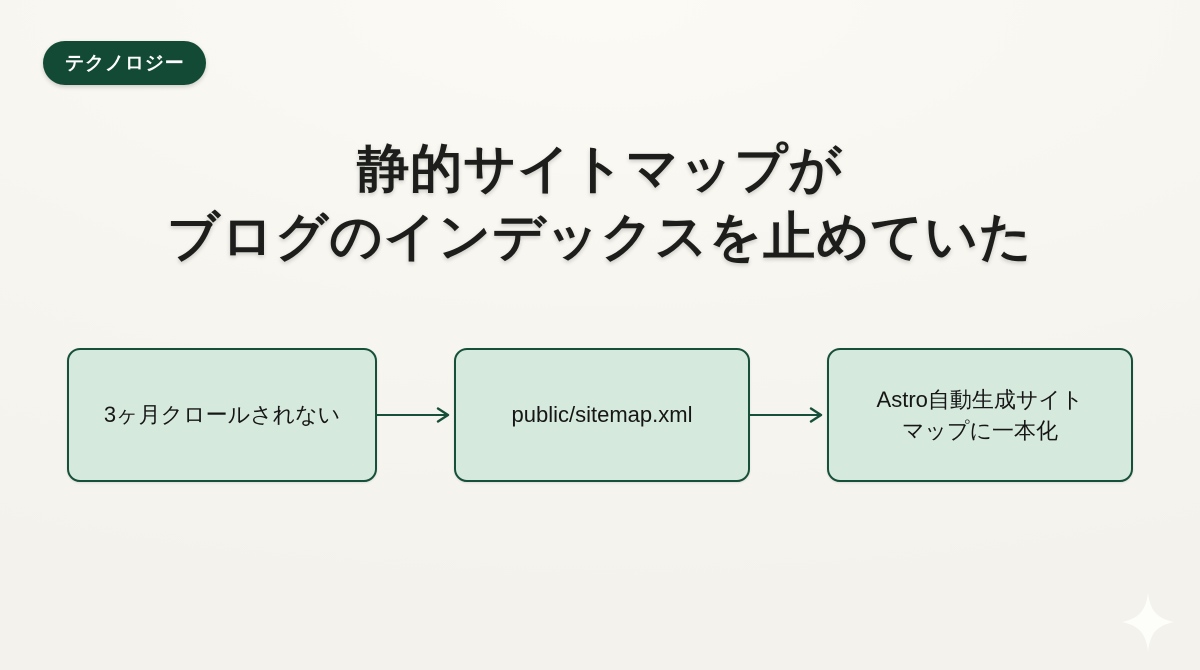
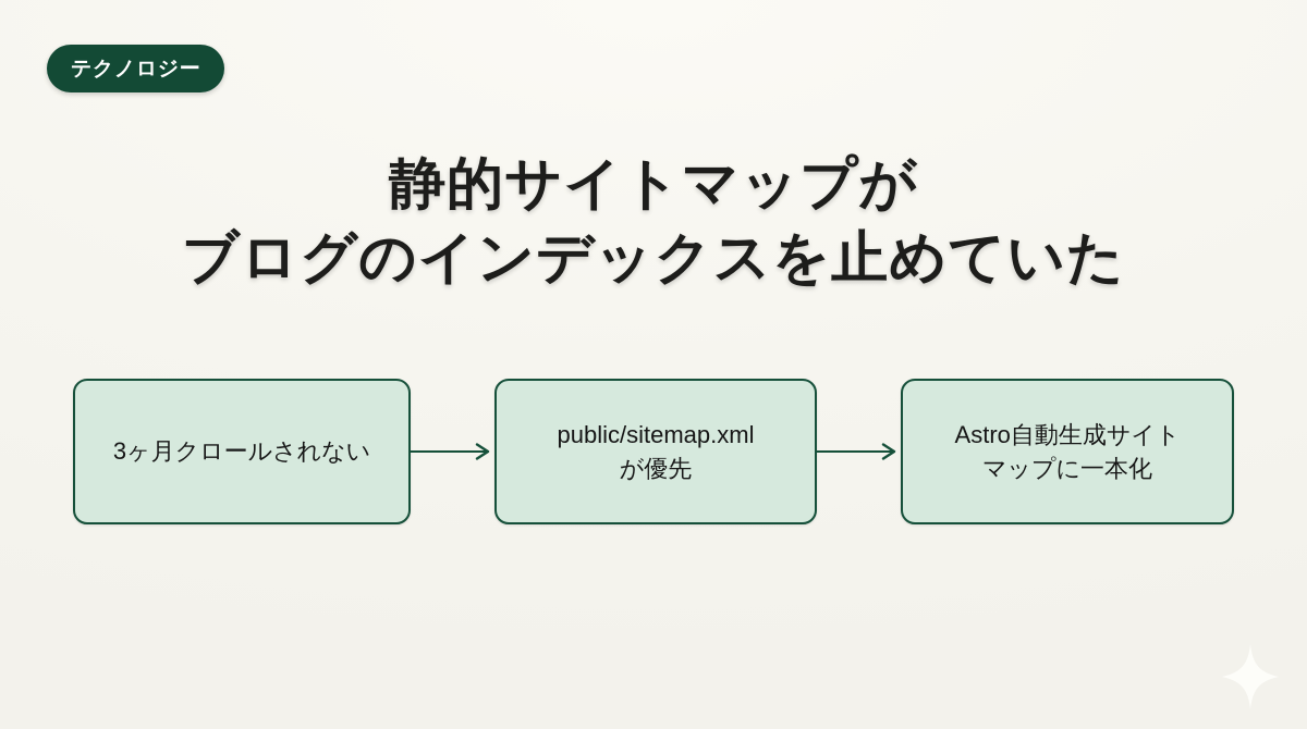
  テクノロジー
  静的サイトマップが
  ブログのインデックスを止めていた
  3ヶ月クロールされない
  public/sitemap.xml
+ が優先
  Astro自動生成サイト
  マップに一本化
